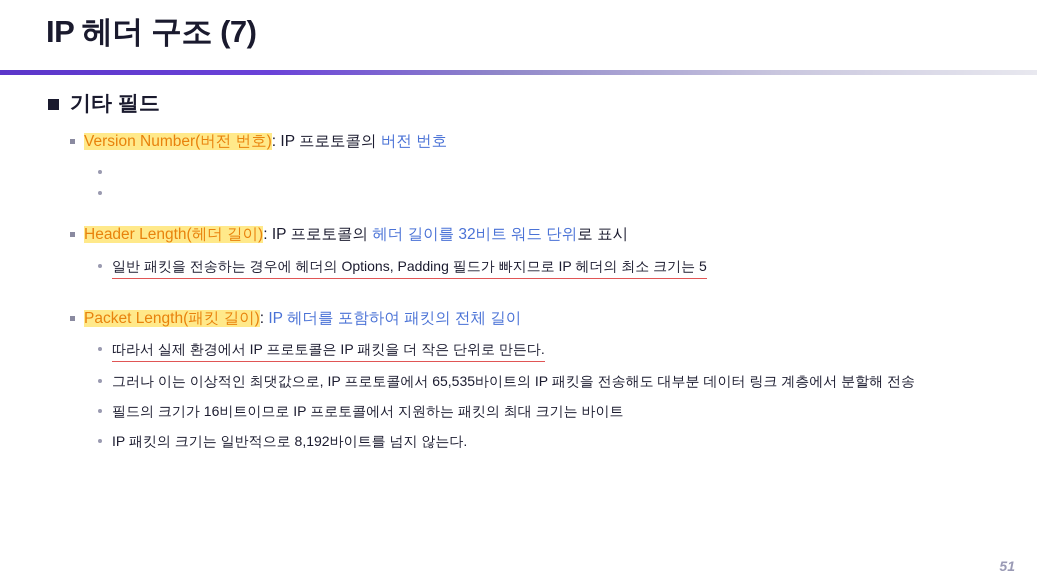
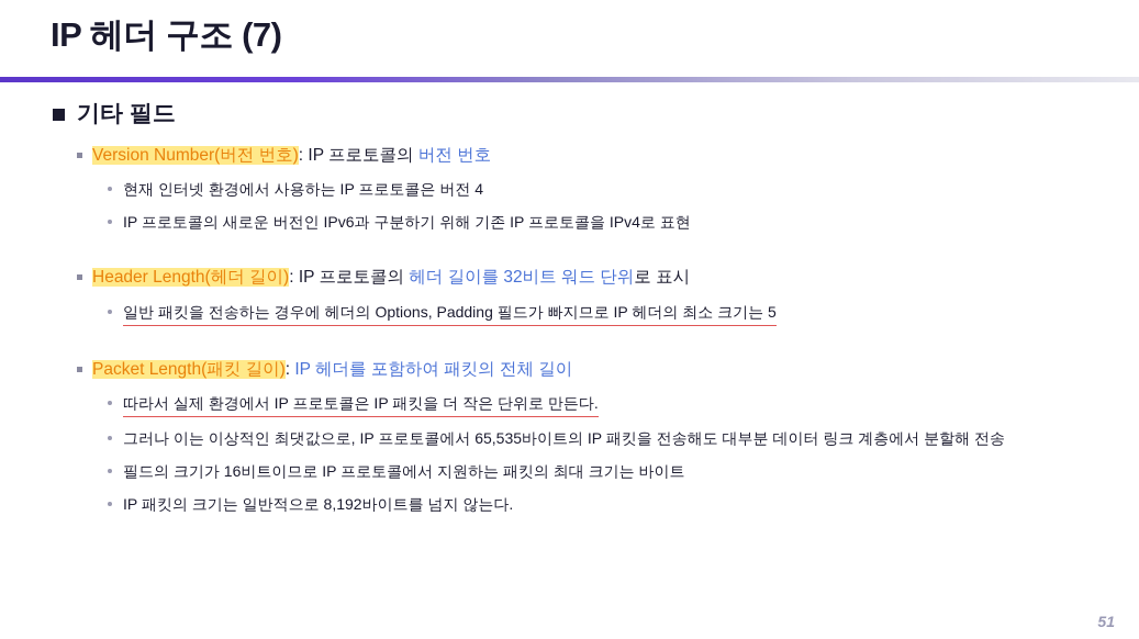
  IP 헤더 구조 (7)
  기타 필드
  Version Number(버전 번호): IP 프로토콜의 버전 번호
+ 현재 인터넷 환경에서 사용하는 IP 프로토콜은 버전 4
+ IP 프로토콜의 새로운 버전인 IPv6과 구분하기 위해 기존 IP 프로토콜을 IPv4로 표현
  Header Length(헤더 길이): IP 프로토콜의 헤더 길이를 32비트 워드 단위로 표시
  일반 패킷을 전송하는 경우에 헤더의 Options, Padding 필드가 빠지므로 IP 헤더의 최소 크기는 5
  Packet Length(패킷 길이): IP 헤더를 포함하여 패킷의 전체 길이
  따라서 실제 환경에서 IP 프로토콜은 IP 패킷을 더 작은 단위로 만든다.
  그러나 이는 이상적인 최댓값으로, IP 프로토콜에서 65,535바이트의 IP 패킷을 전송해도 대부분 데이터 링크 계층에서 분할해 전송
  필드의 크기가 16비트이므로 IP 프로토콜에서 지원하는 패킷의 최대 크기는 바이트
  IP 패킷의 크기는 일반적으로 8,192바이트를 넘지 않는다.
  51
